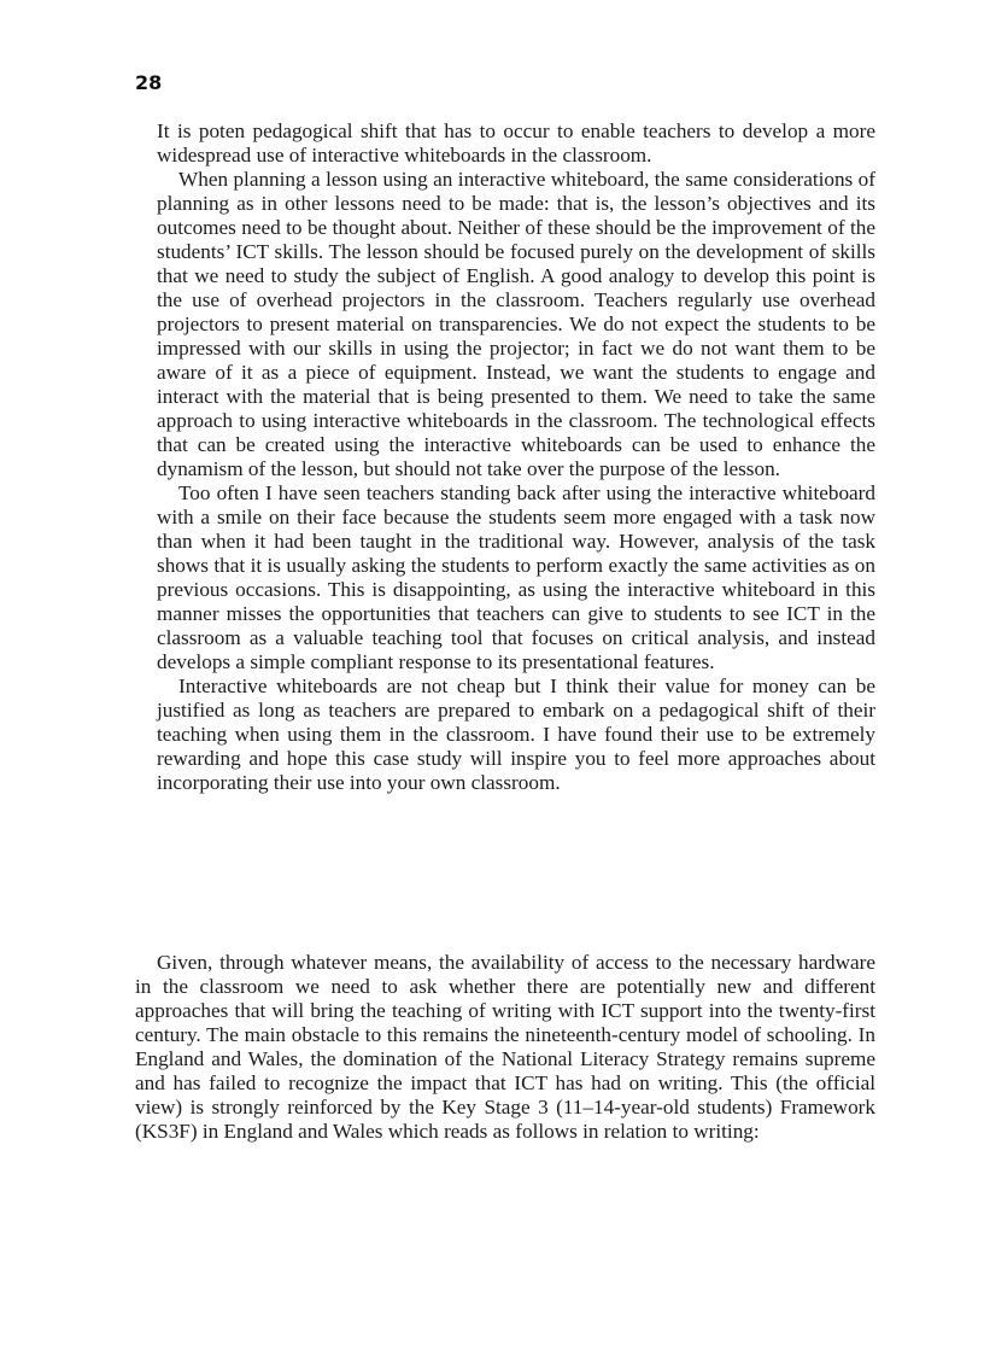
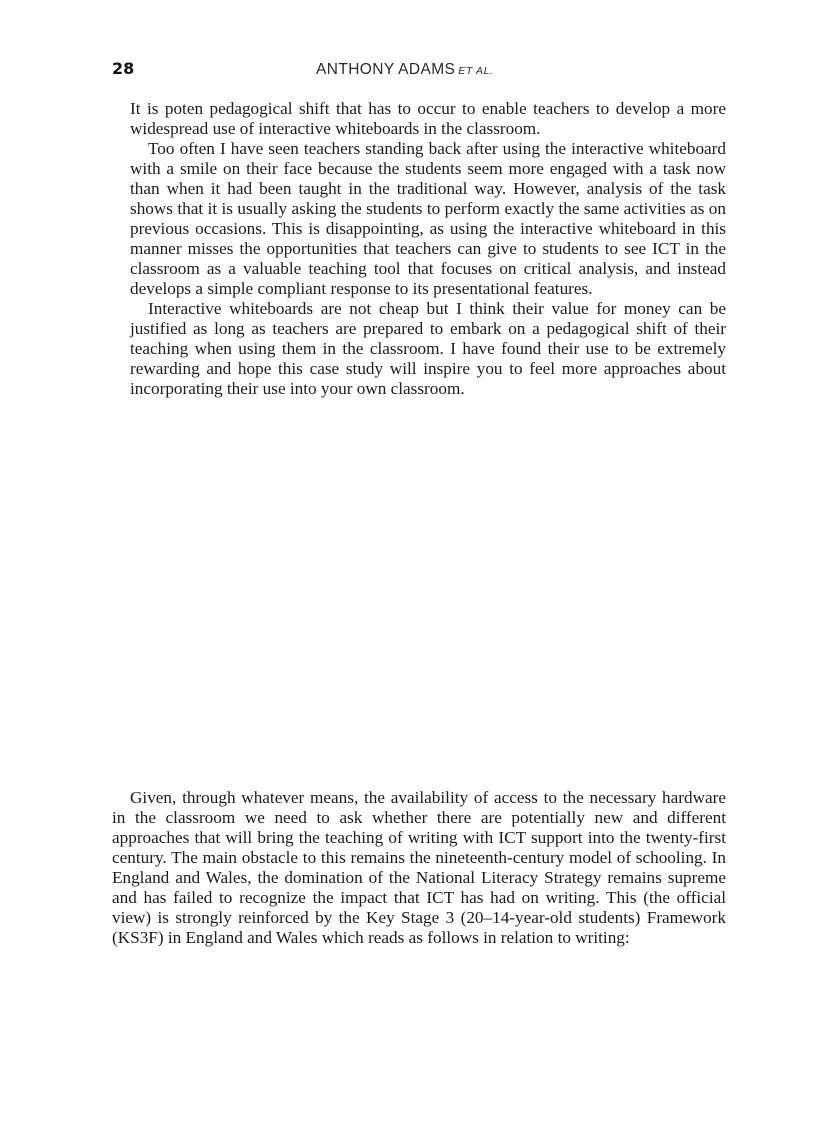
  28
+ ANTHONY ADAMS ET AL.
  It is poten pedagogical shift that has to occur to enable teachers to develop a more widespread use of interactive whiteboards in the classroom.
- When planning a lesson using an interactive whiteboard, the same considerations of planning as in other lessons need to be made: that is, the lesson’s objectives and its outcomes need to be thought about. Neither of these should be the improvement of the students’ ICT skills. The lesson should be focused purely on the development of skills that we need to study the subject of English. A good analogy to develop this point is the use of overhead projectors in the classroom. Teachers regu­larly use overhead projectors to present material on transparencies. We do not expect the students to be impressed with our skills in using the projector; in fact we do not want them to be aware of it as a piece of equipment. Instead, we want the students to engage and interact with the material that is being presented to them. We need to take the same approach to using interactive whiteboards in the classroom. The tech­nological effects that can be created using the interactive whiteboards can be used to enhance the dynamism of the lesson, but should not take over the purpose of the lesson.
  Too often I have seen teachers standing back after using the inter­active whiteboard with a smile on their face because the students seem more engaged with a task now than when it had been taught in the traditional way. However, analysis of the task shows that it is usually asking the students to perform exactly the same activities as on previous occasions. This is disappointing, as using the interactive whiteboard in this manner misses the opportunities that teachers can give to students to see ICT in the classroom as a valuable teaching tool that focuses on critical analysis, and instead develops a simple compliant response to its presentational features.
  Interactive whiteboards are not cheap but I think their value for money can be justified as long as teachers are prepared to embark on a pedagogical shift of their teaching when using them in the classroom. I have found their use to be extremely rewarding and hope this case study will inspire you to feel more approaches about incorporating their use into your own classroom.
- Given, through whatever means, the availability of access to the neces­sary hardware in the classroom we need to ask whether there are poten­tially new and different approaches that will bring the teaching of writing with ICT support into the twenty-first century. The main obstacle to this remains the nineteenth-century model of schooling. In England and Wales, the domination of the National Literacy Strategy remains supreme and has failed to recognize the impact that ICT has had on writing. This (the official view) is strongly reinforced by the Key Stage 3 (11–14-year-old students) Framework (KS3F) in England and Wales which reads as follows in relation to writing:
+ Given, through whatever means, the availability of access to the neces­sary hardware in the classroom we need to ask whether there are poten­tially new and different approaches that will bring the teaching of writing with ICT support into the twenty-first century. The main obstacle to this remains the nineteenth-century model of schooling. In England and Wales, the domination of the National Literacy Strategy remains supreme and has failed to recognize the impact that ICT has had on writing. This (the official view) is strongly reinforced by the Key Stage 3 (20–14-year-old students) Framework (KS3F) in England and Wales which reads as follows in relation to writing:
